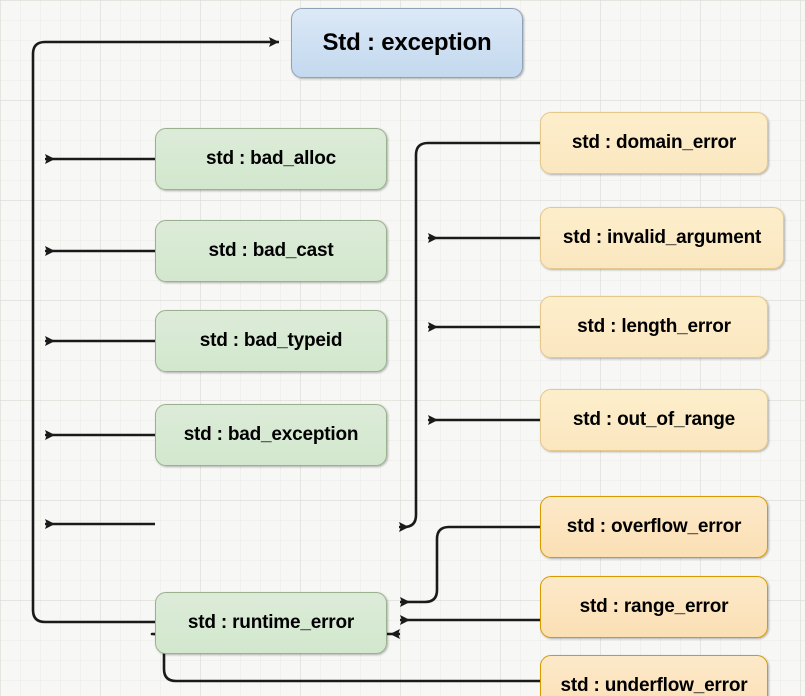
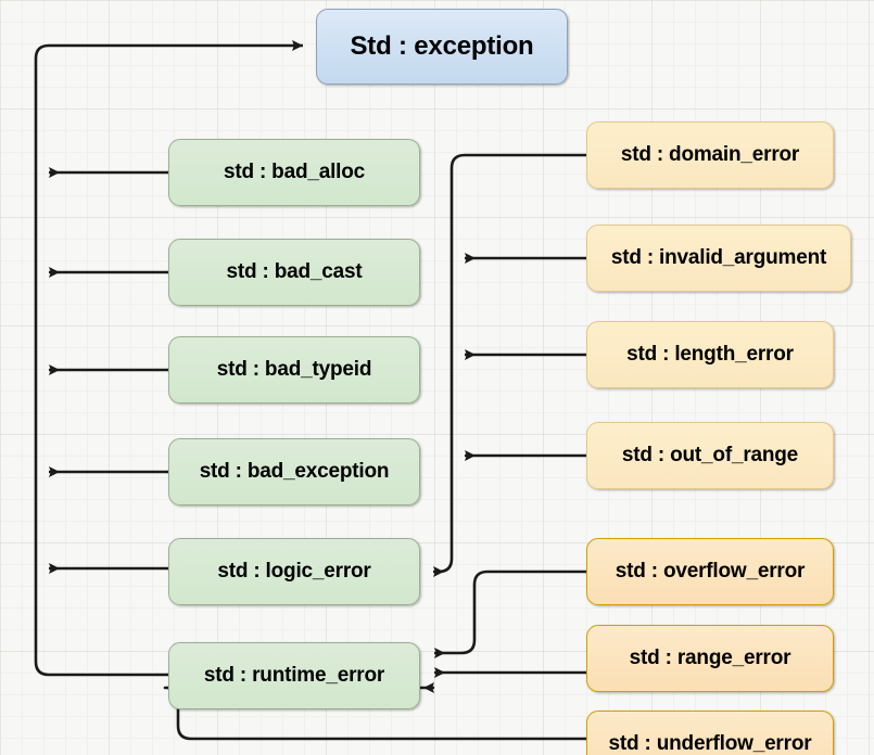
  Std : exception
  std : bad_alloc
  std : bad_cast
  std : bad_typeid
  std : bad_exception
+ std : logic_error
  std : runtime_error
  std : domain_error
  std : invalid_argument
  std : length_error
  std : out_of_range
  std : overflow_error
  std : range_error
  std : underflow_error
